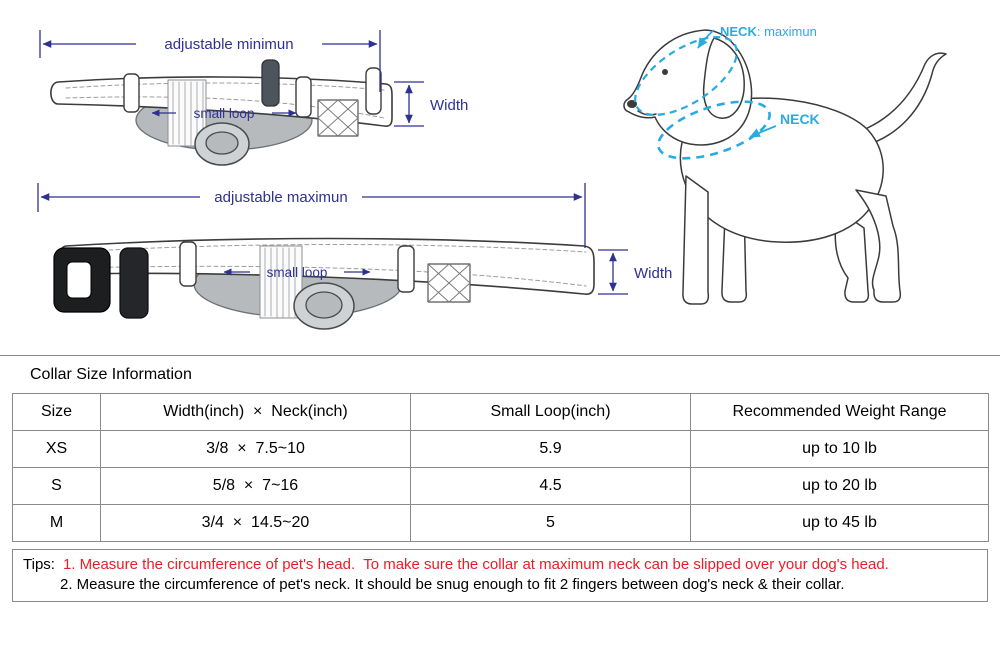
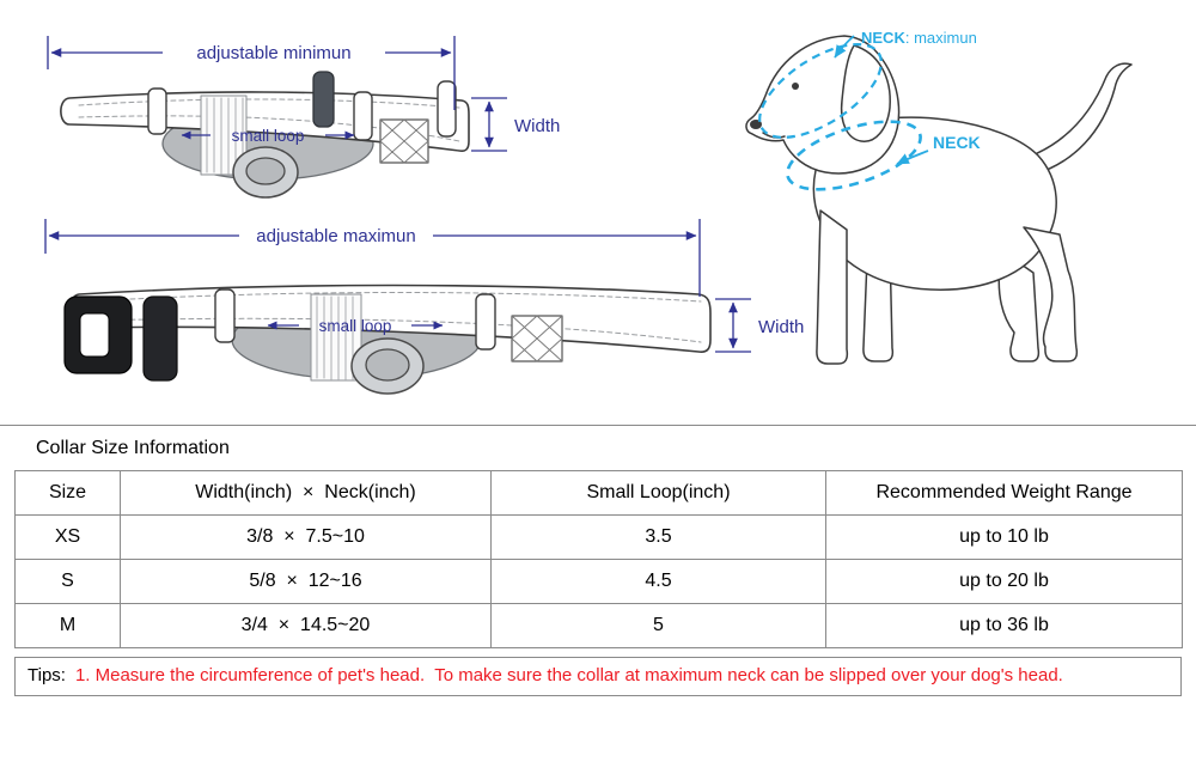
  adjustable minimun
  Width
  small loop
  adjustable maximun
  Width
  small loop
  NECK: maximun
  NECK
  Collar Size Information
  Size	Width(inch) × Neck(inch)	Small Loop(inch)	Recommended Weight Range
- XS	3/8 × 7.5~10	5.9	up to 10 lb
+ XS	3/8 × 7.5~10	3.5	up to 10 lb
- S	5/8 × 7~16	4.5	up to 20 lb
+ S	5/8 × 12~16	4.5	up to 20 lb
- M	3/4 × 14.5~20	5	up to 45 lb
+ M	3/4 × 14.5~20	5	up to 36 lb
  Tips: 1. Measure the circumference of pet's head. To make sure the collar at maximum neck can be slipped over your dog's head.
- 2. Measure the circumference of pet's neck. It should be snug enough to fit 2 fingers between dog's neck & their collar.
